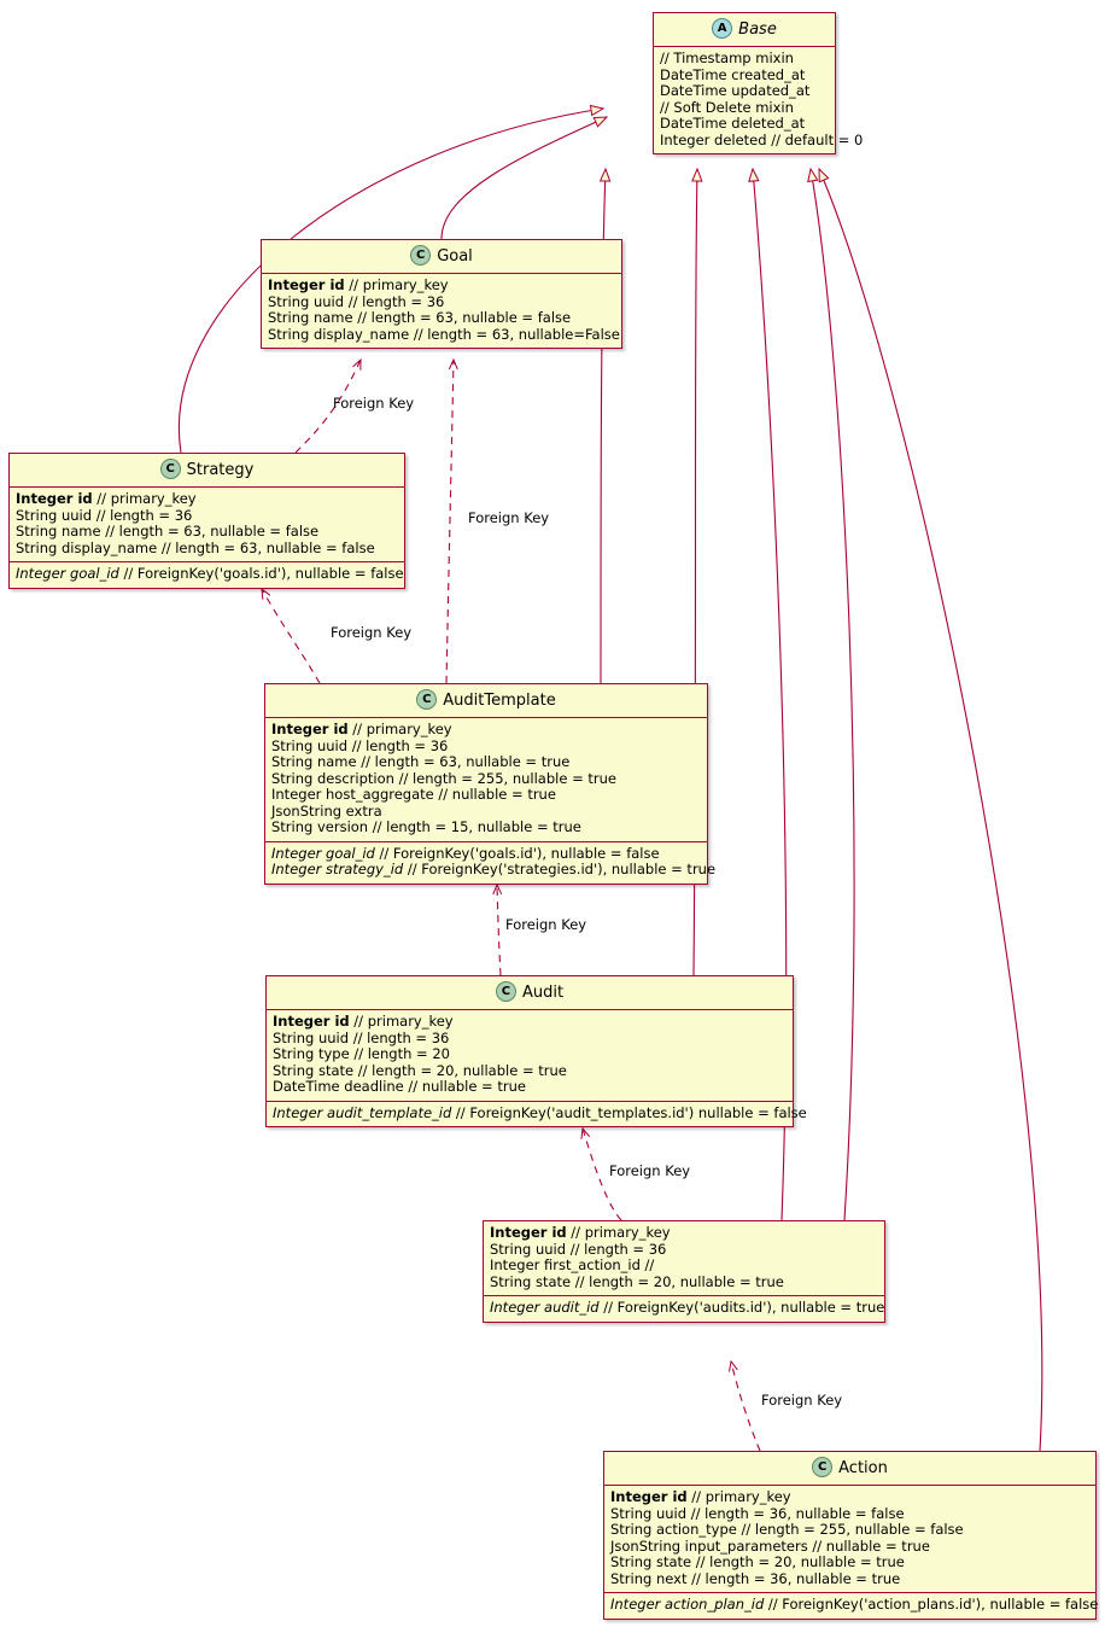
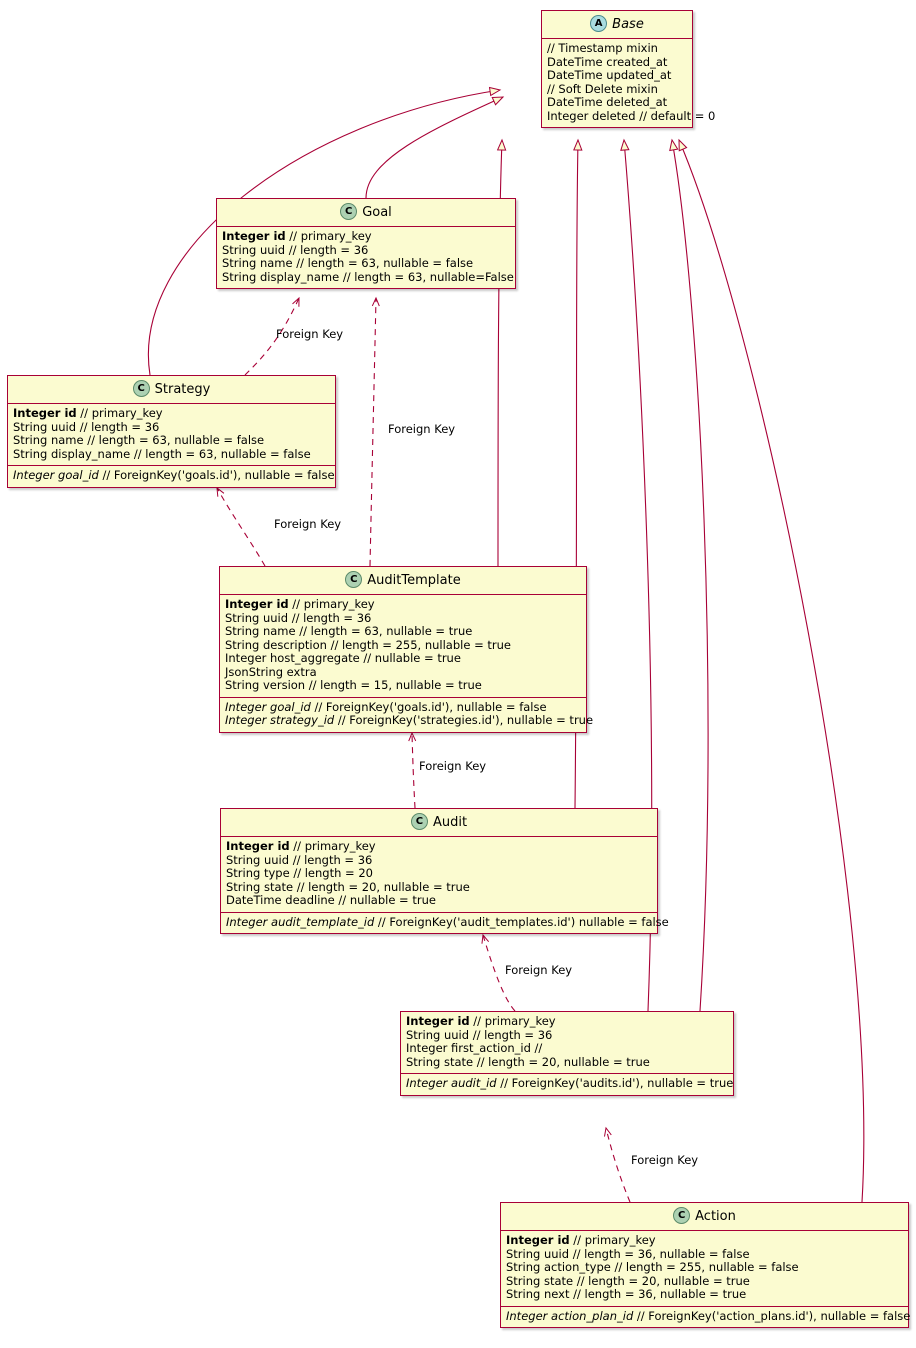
  A Base
  // Timestamp mixin
  DateTime created_at
  DateTime updated_at
  // Soft Delete mixin
  DateTime deleted_at
  Integer deleted // default = 0
  C Goal
  Integer id // primary_key
  String uuid // length = 36
  String name // length = 63, nullable = false
  String display_name // length = 63, nullable=False
  C Strategy
  Integer id // primary_key
  String uuid // length = 36
  String name // length = 63, nullable = false
  String display_name // length = 63, nullable = false
  Integer goal_id // ForeignKey('goals.id'), nullable = false
  C AuditTemplate
  Integer id // primary_key
  String uuid // length = 36
  String name // length = 63, nullable = true
  String description // length = 255, nullable = true
  Integer host_aggregate // nullable = true
  JsonString extra
  String version // length = 15, nullable = true
  Integer goal_id // ForeignKey('goals.id'), nullable = false
  Integer strategy_id // ForeignKey('strategies.id'), nullable = true
  C Audit
  Integer id // primary_key
  String uuid // length = 36
  String type // length = 20
  String state // length = 20, nullable = true
  DateTime deadline // nullable = true
  Integer audit_template_id // ForeignKey('audit_templates.id') nullable = false
  Integer id // primary_key
  String uuid // length = 36
  Integer first_action_id //
  String state // length = 20, nullable = true
  Integer audit_id // ForeignKey('audits.id'), nullable = true
  C Action
  Integer id // primary_key
  String uuid // length = 36, nullable = false
  String action_type // length = 255, nullable = false
- JsonString input_parameters // nullable = true
  String state // length = 20, nullable = true
  String next // length = 36, nullable = true
  Integer action_plan_id // ForeignKey('action_plans.id'), nullable = false
  Foreign Key
  Foreign Key
  Foreign Key
  Foreign Key
  Foreign Key
  Foreign Key
